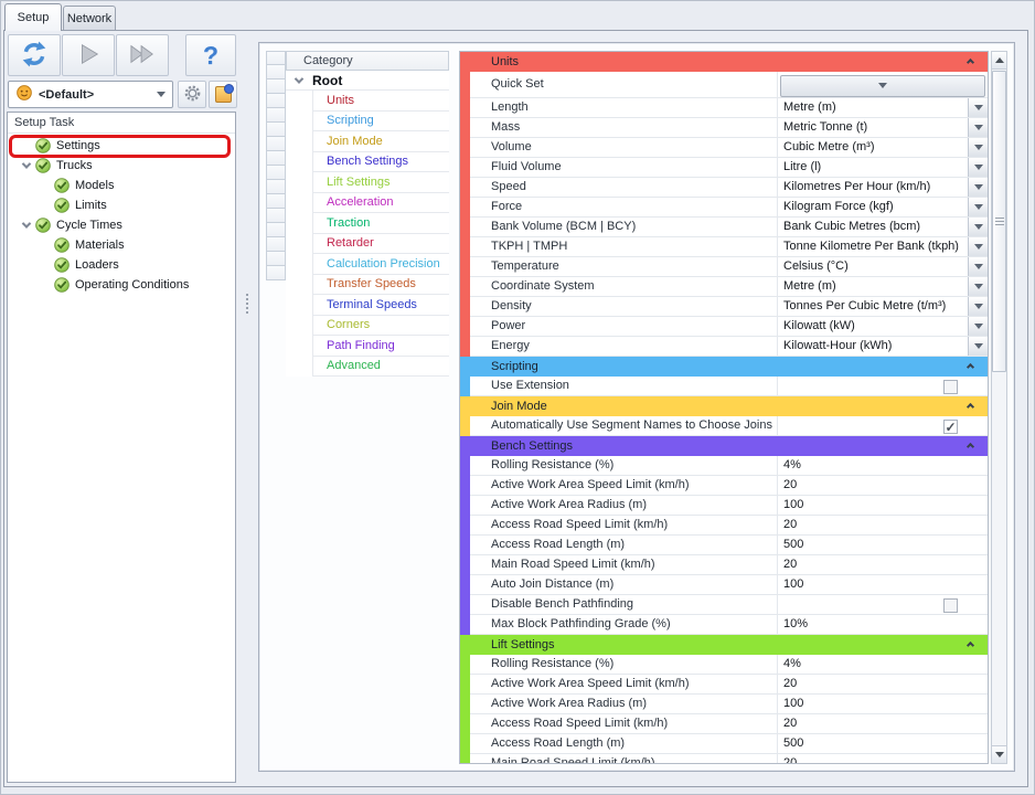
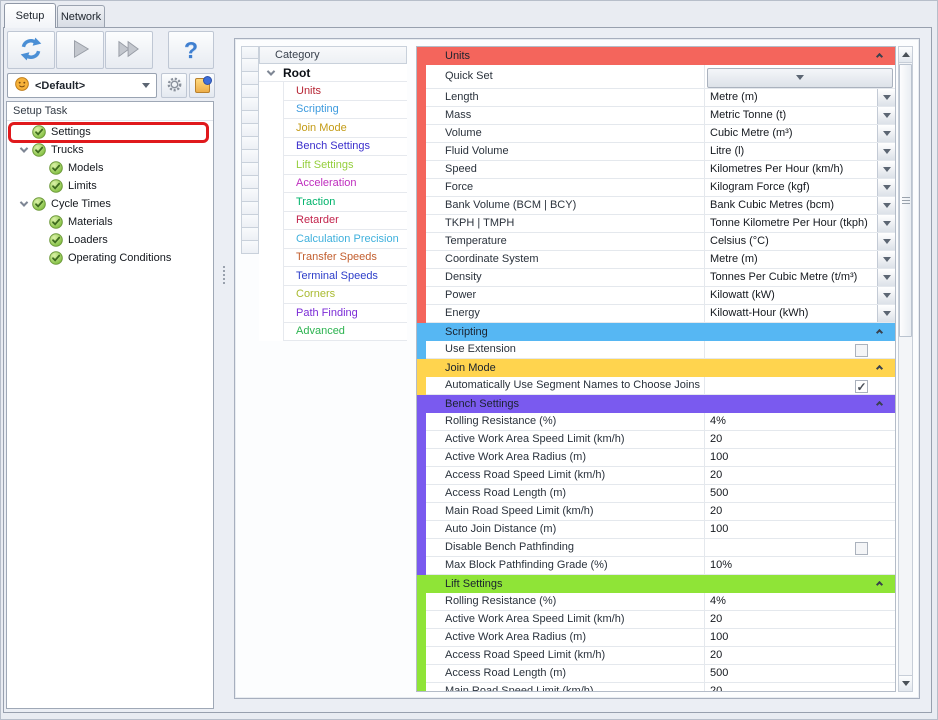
  Setup
  Network
  ?
  <Default>
  Setup Task
  Settings
  Trucks
  Models
  Limits
  Cycle Times
  Materials
  Loaders
  Operating Conditions
  Category
  Root
  Units
  Scripting
  Join Mode
  Bench Settings
  Lift Settings
  Acceleration
  Traction
  Retarder
  Calculation Precision
  Transfer Speeds
  Terminal Speeds
  Corners
  Path Finding
  Advanced
  Units
  Quick Set
  Length
  Metre (m)
  Mass
  Metric Tonne (t)
  Volume
  Cubic Metre (m³)
  Fluid Volume
  Litre (l)
  Speed
  Kilometres Per Hour (km/h)
  Force
  Kilogram Force (kgf)
  Bank Volume (BCM | BCY)
  Bank Cubic Metres (bcm)
  TKPH | TMPH
- Tonne Kilometre Per Bank (tkph)
+ Tonne Kilometre Per Hour (tkph)
  Temperature
  Celsius (°C)
  Coordinate System
  Metre (m)
  Density
  Tonnes Per Cubic Metre (t/m³)
  Power
  Kilowatt (kW)
  Energy
  Kilowatt-Hour (kWh)
  Scripting
  Use Extension
  Join Mode
  Automatically Use Segment Names to Choose Joins
  ✓
  Bench Settings
  Rolling Resistance (%)
  4%
  Active Work Area Speed Limit (km/h)
  20
  Active Work Area Radius (m)
  100
  Access Road Speed Limit (km/h)
  20
  Access Road Length (m)
  500
  Main Road Speed Limit (km/h)
  20
  Auto Join Distance (m)
  100
  Disable Bench Pathfinding
  Max Block Pathfinding Grade (%)
  10%
  Lift Settings
  Rolling Resistance (%)
  4%
  Active Work Area Speed Limit (km/h)
  20
  Active Work Area Radius (m)
  100
  Access Road Speed Limit (km/h)
  20
  Access Road Length (m)
  500
